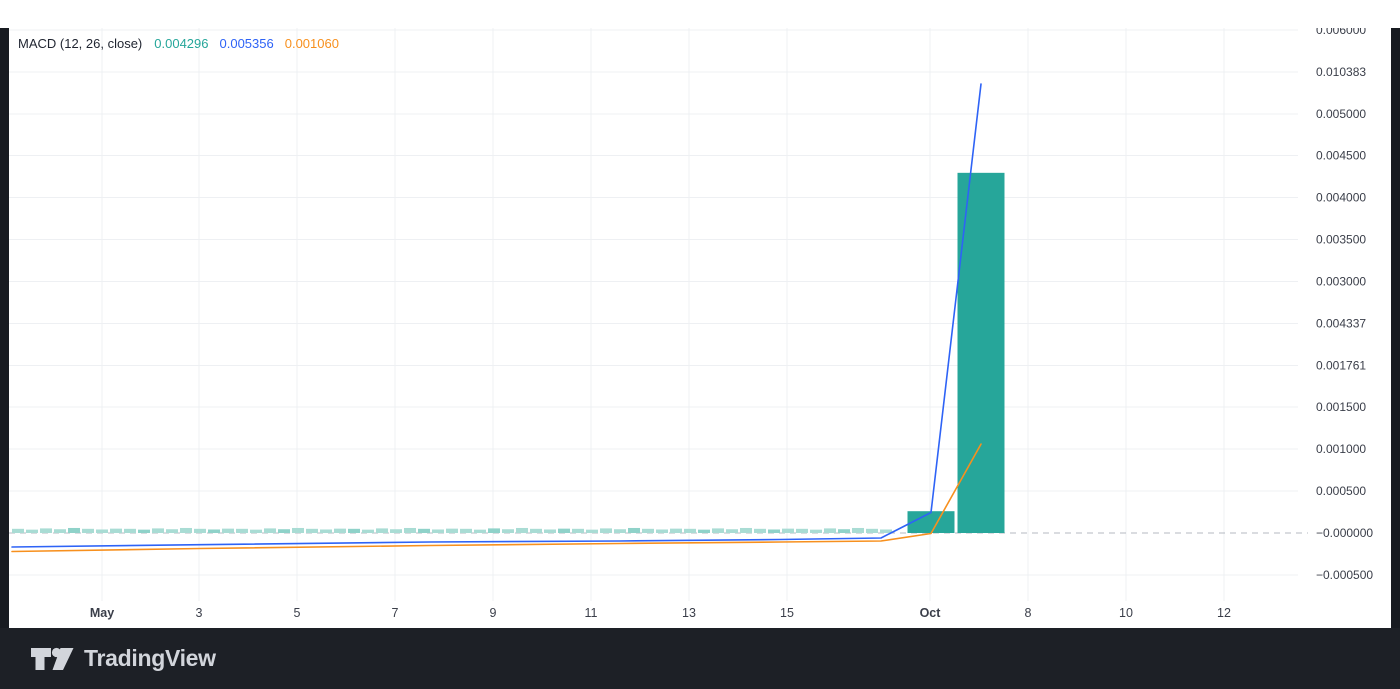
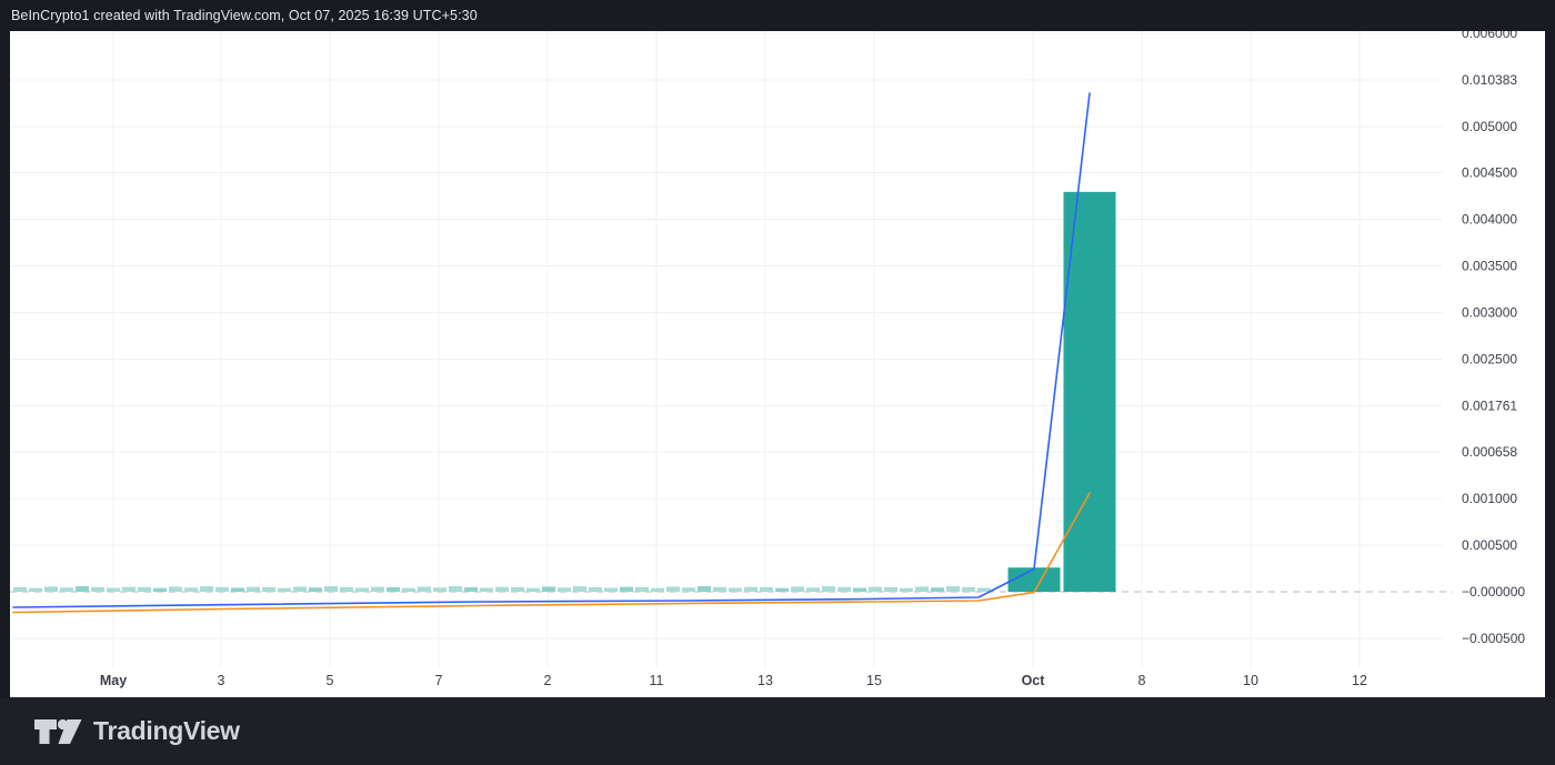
+ BeInCrypto1 created with TradingView.com, Oct 07, 2025 16:39 UTC+5:30
  0.006000
  0.010383
  0.005000
  0.004500
  0.004000
  0.003500
  0.003000
- 0.004337
+ 0.002500
  0.001761
- 0.001500
+ 0.000658
  0.001000
  0.000500
  −0.000000
  −0.000500
  May
  3
  5
  7
- 9
+ 2
  11
  13
  15
  Oct
  8
  10
  12
- MACD (12, 26, close)
- 0.004296
- 0.005356
- 0.001060
  TradingView
